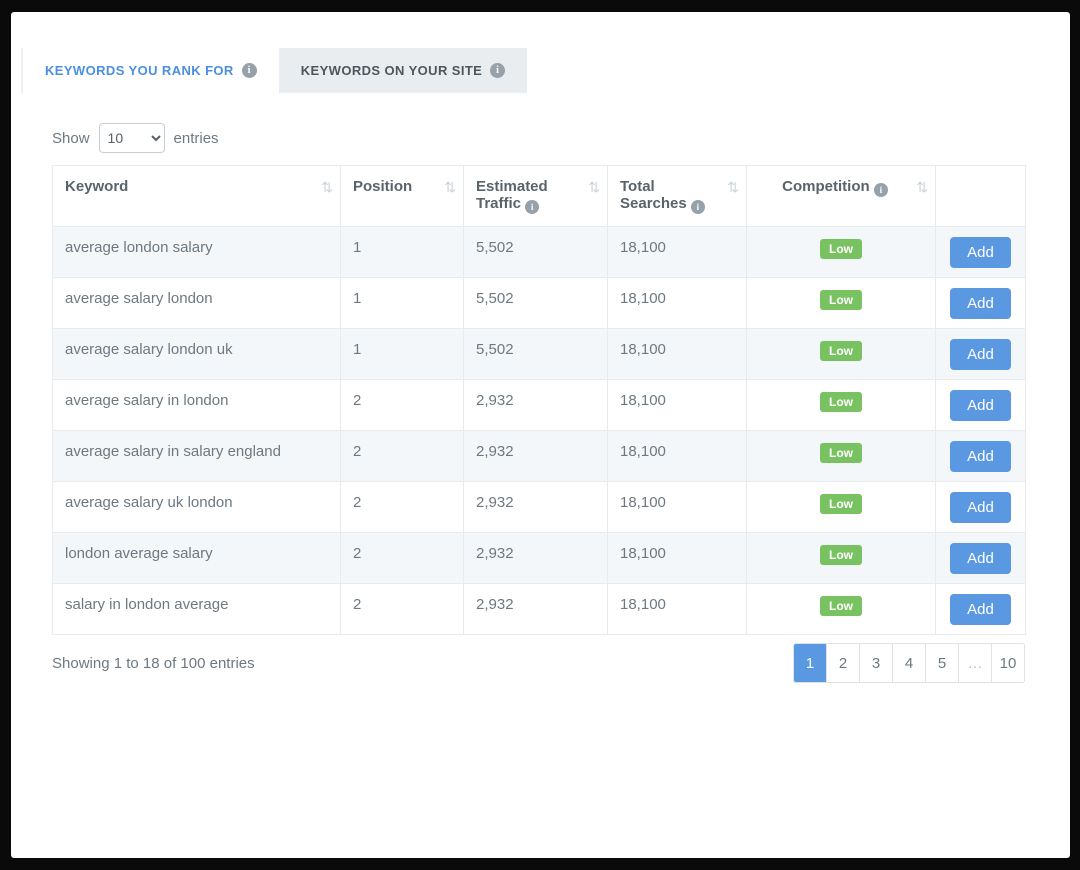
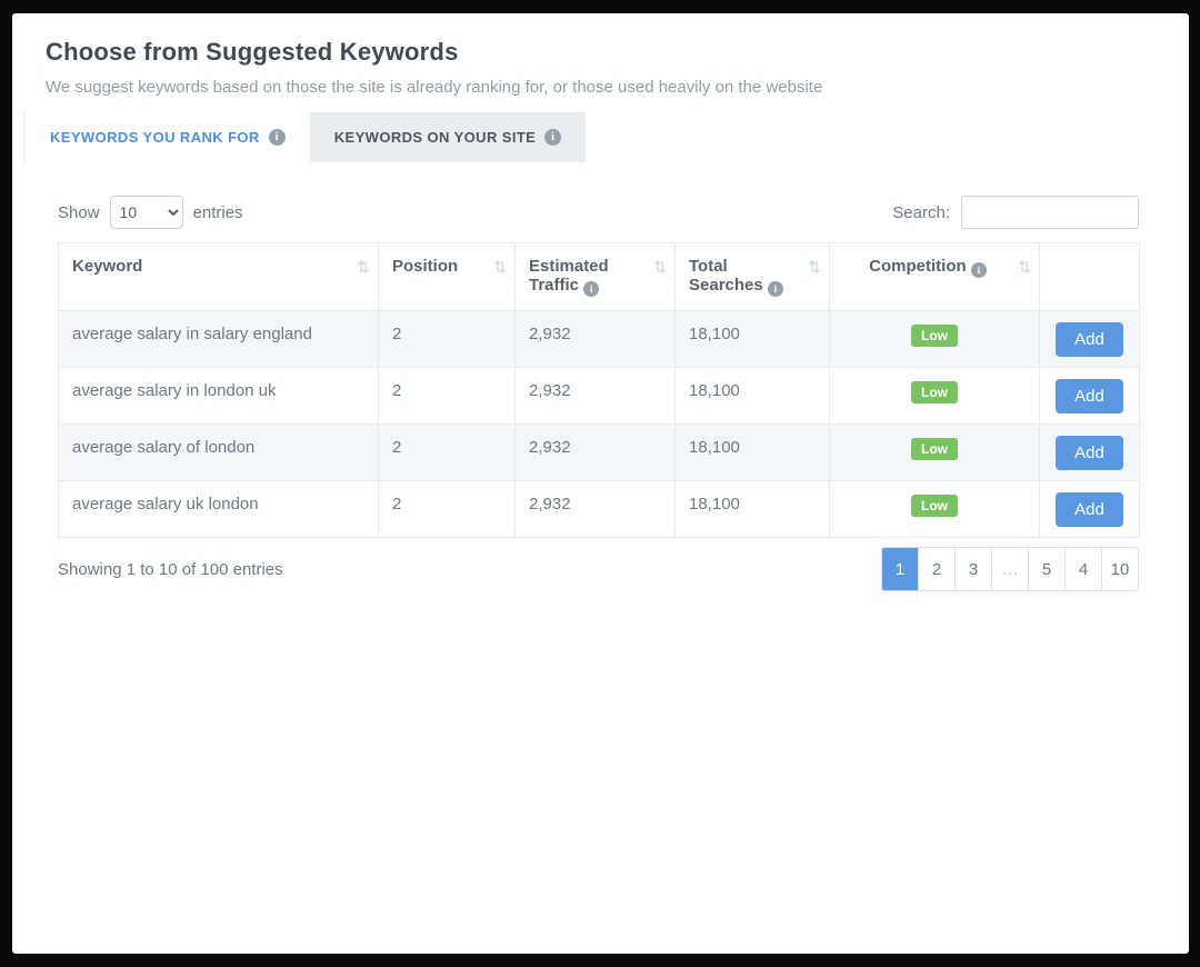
+ Choose from Suggested Keywords
+ We suggest keywords based on those the site is already ranking for, or those used heavily on the website
  KEYWORDS YOU RANK FOR
  i
  KEYWORDS ON YOUR SITE
  i
  Show
  10
  entries
+ Search:
  Keyword ⇅	Position ⇅	Estimated Traffic i ⇅	Total Searches i ⇅	Competition i ⇅
- average london salary	1	5,502	18,100	Low	Add
- average salary london	1	5,502	18,100	Low	Add
- average salary london uk	1	5,502	18,100	Low	Add
- average salary in london	2	2,932	18,100	Low	Add
  average salary in salary england	2	2,932	18,100	Low	Add
+ average salary in london uk	2	2,932	18,100	Low	Add
+ average salary of london	2	2,932	18,100	Low	Add
  average salary uk london	2	2,932	18,100	Low	Add
- london average salary	2	2,932	18,100	Low	Add
- salary in london average	2	2,932	18,100	Low	Add
- Showing 1 to 18 of 100 entries
+ Showing 1 to 10 of 100 entries
  1
  2
  3
- 4
+ …
  5
- …
+ 4
  10
